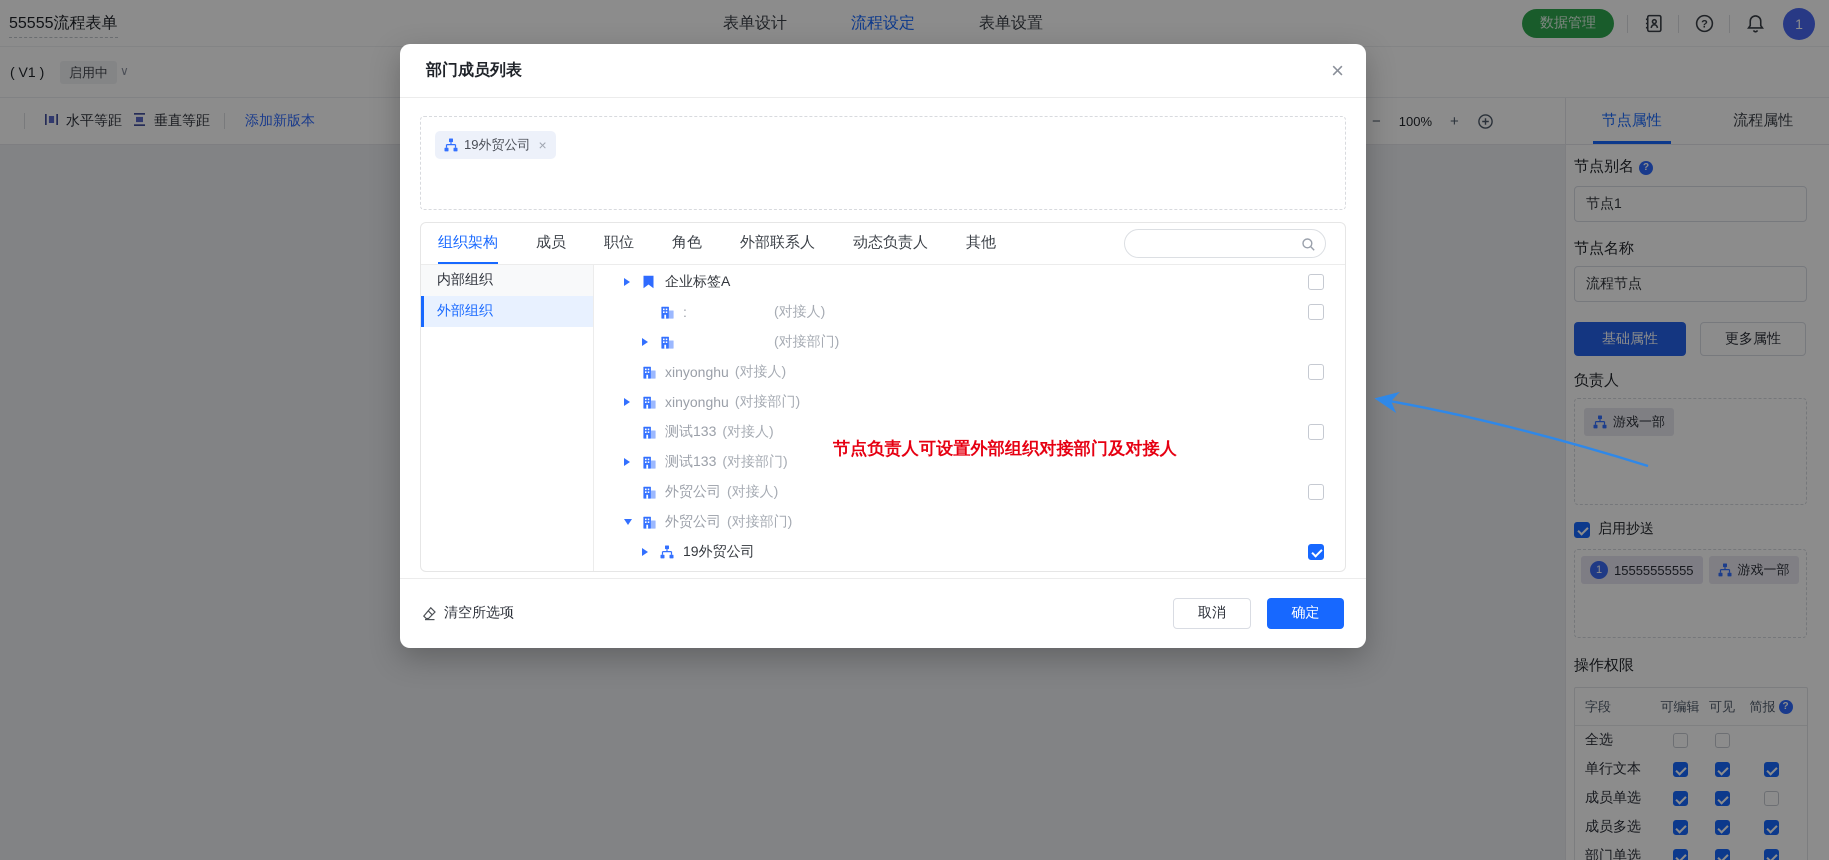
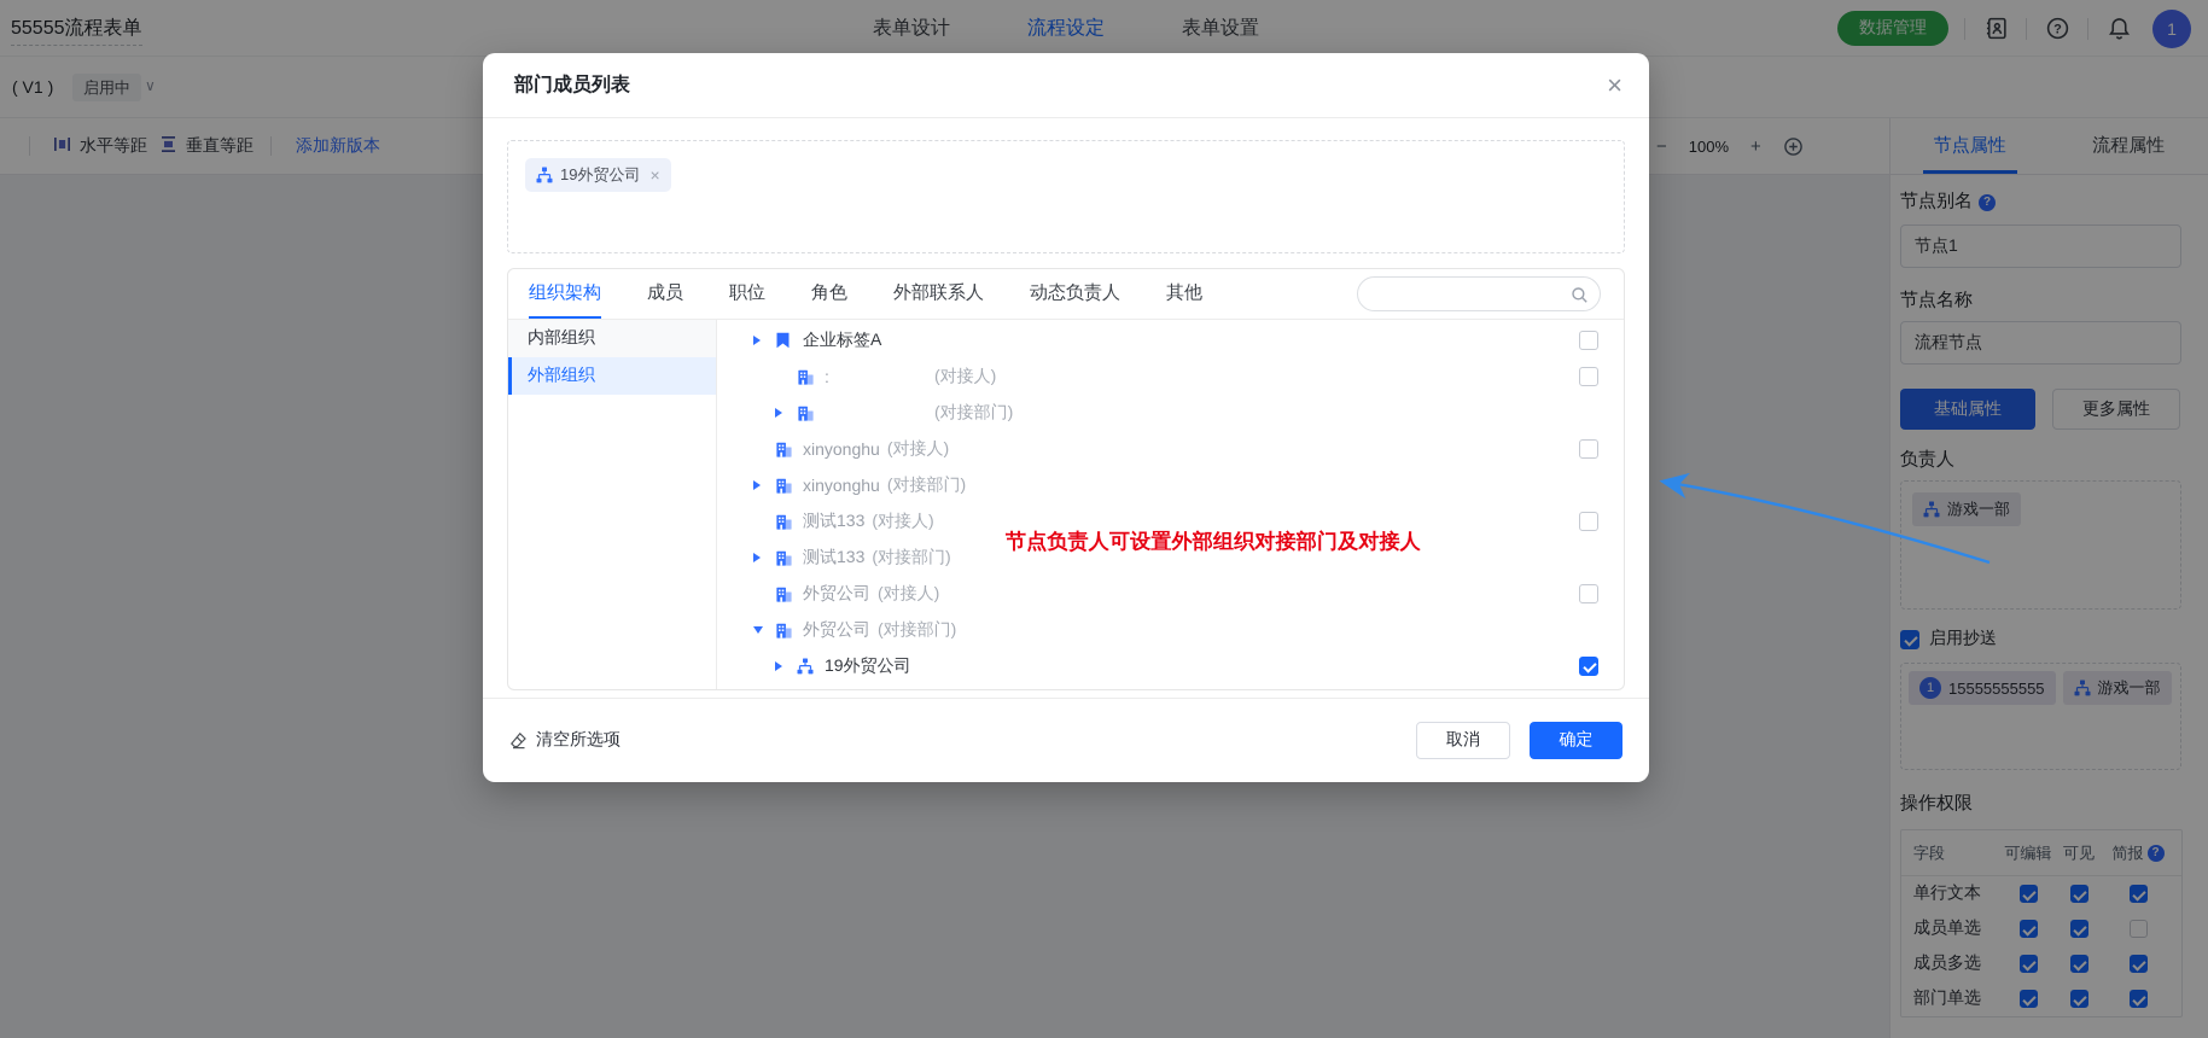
  55555流程表单
  表单设计
  流程设定
  表单设置
  数据管理
  ?
  1
  ( V1 )
  启用中
  ∨
  水平等距
  垂直等距
  添加新版本
  −
  100%
  +
  节点属性
  流程属性
  节点别名
  ?
  节点1
  节点名称
  流程节点
  基础属性
  更多属性
  负责人
  游戏一部
  启用抄送
  1
  15555555555
  游戏一部
  操作权限
  字段
  可编辑
  可见
  简报
  ?
- 全选
  单行文本
  成员单选
  成员多选
  部门单选
  部门成员列表
  ×
  19外贸公司
  ×
  组织架构
  成员
  职位
  角色
  外部联系人
  动态负责人
  其他
  内部组织
  外部组织
  企业标签A
  :
  (对接人)
  (对接部门)
  xinyonghu
  (对接人)
  xinyonghu
  (对接部门)
  测试133
  (对接人)
  测试133
  (对接部门)
  外贸公司
  (对接人)
  外贸公司
  (对接部门)
  19外贸公司
  清空所选项
  取消
  确定
  节点负责人可设置外部组织对接部门及对接人
